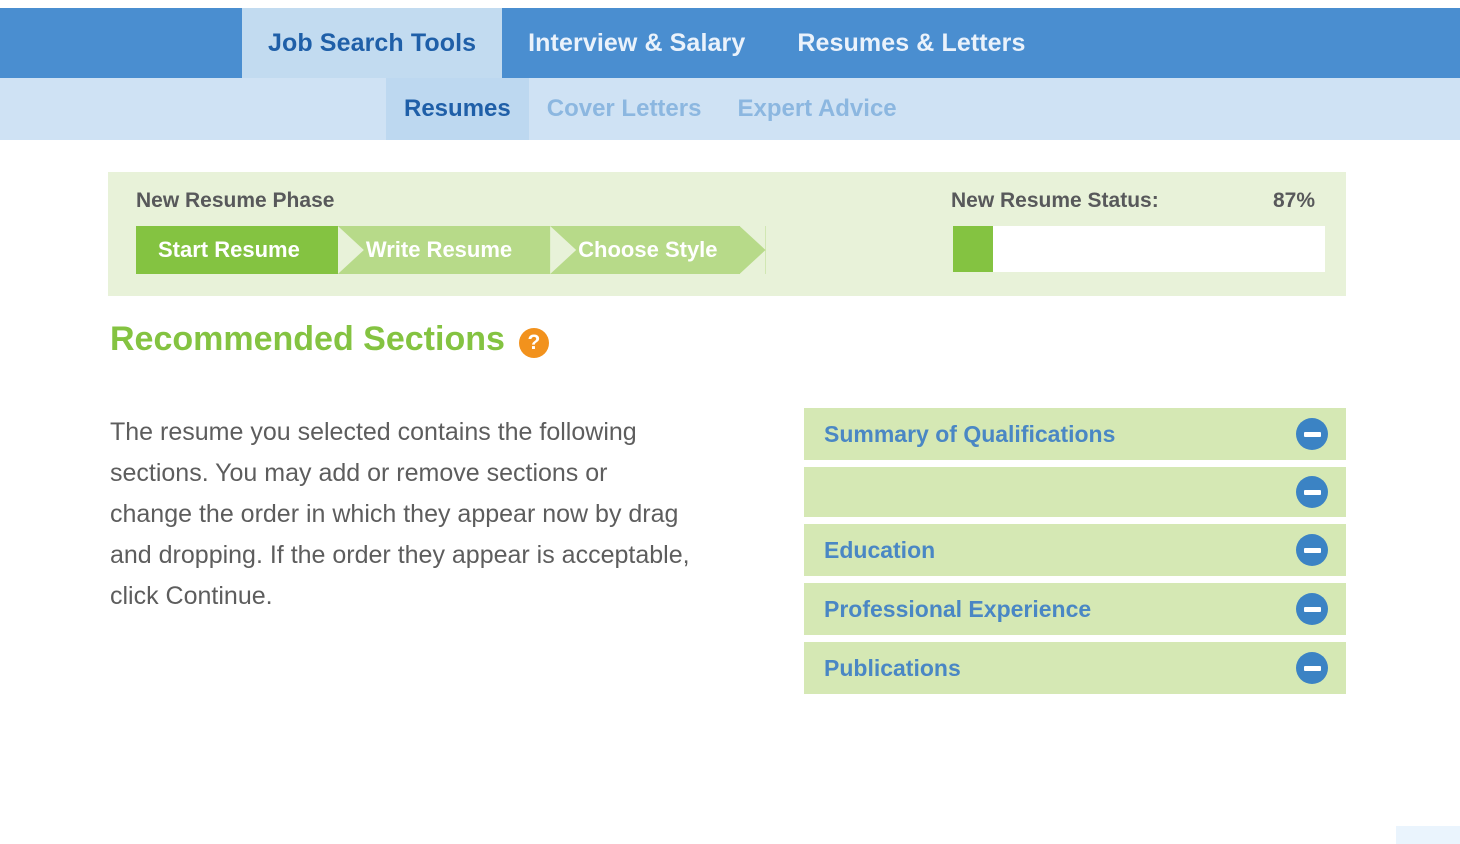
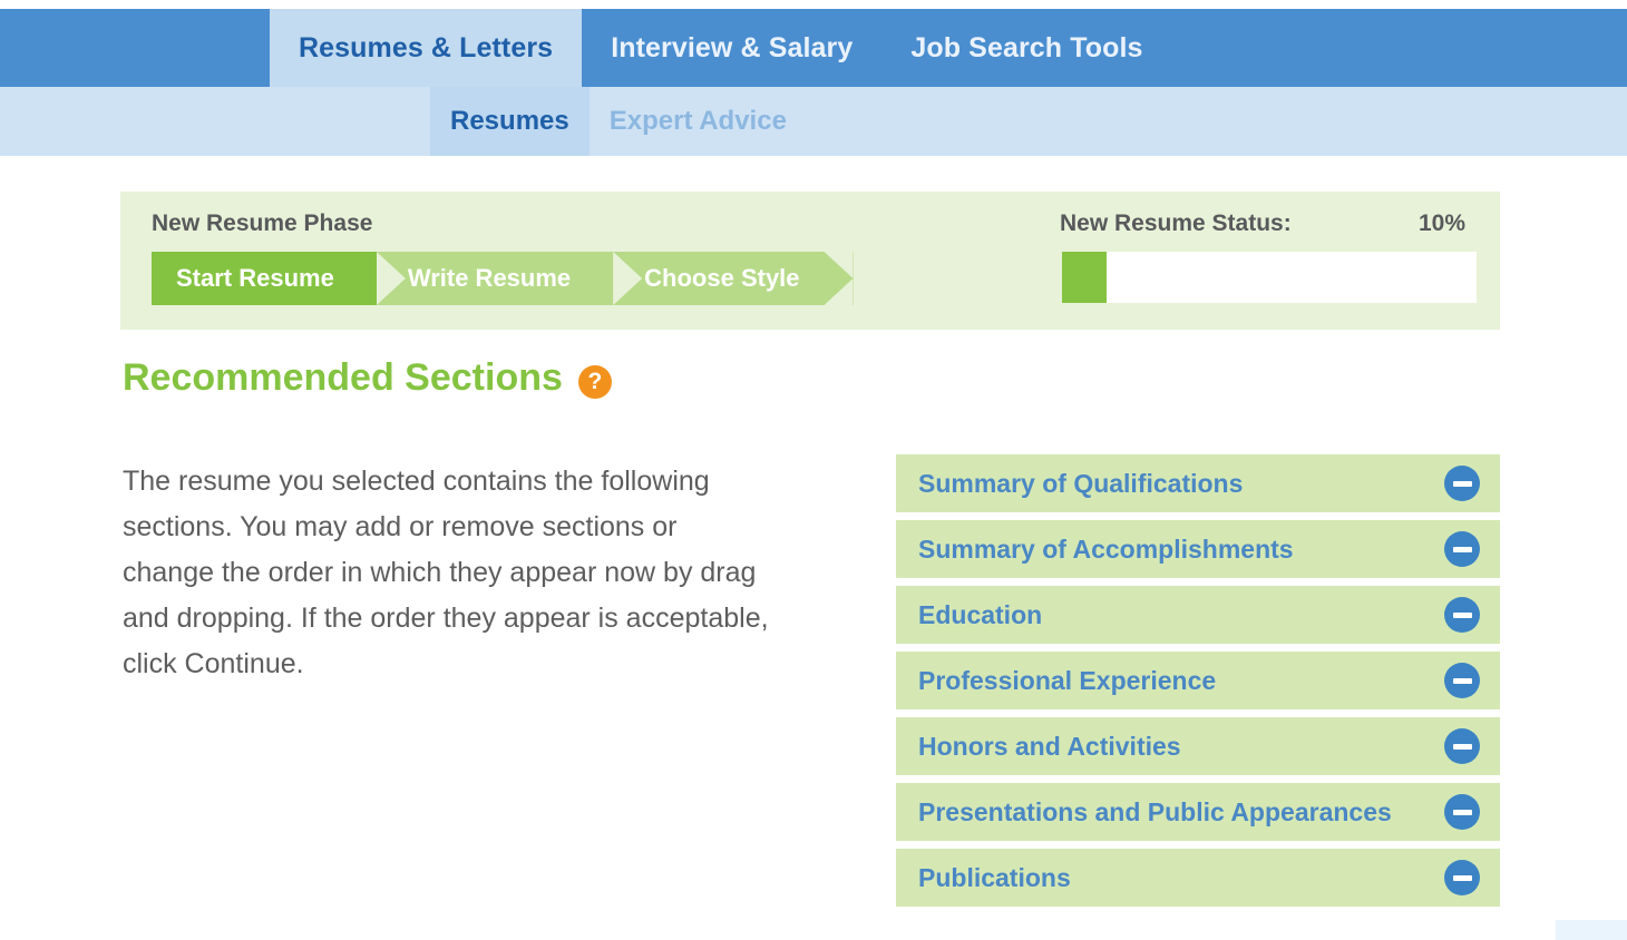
- Job Search Tools
+ Resumes & Letters
  Interview & Salary
- Resumes & Letters
+ Job Search Tools
  Resumes
- Cover Letters
  Expert Advice
  New Resume Phase
  Start Resume
  Write Resume
  Choose Style
  New Resume Status:
- 87%
+ 10%
  Recommended Sections
  ?
  The resume you selected contains the following sections. You may add or remove sections or change the order in which they appear now by drag and dropping. If the order they appear is acceptable, click Continue.
  Summary of Qualifications
+ Summary of Accomplishments
  Education
  Professional Experience
+ Honors and Activities
+ Presentations and Public Appearances
  Publications
